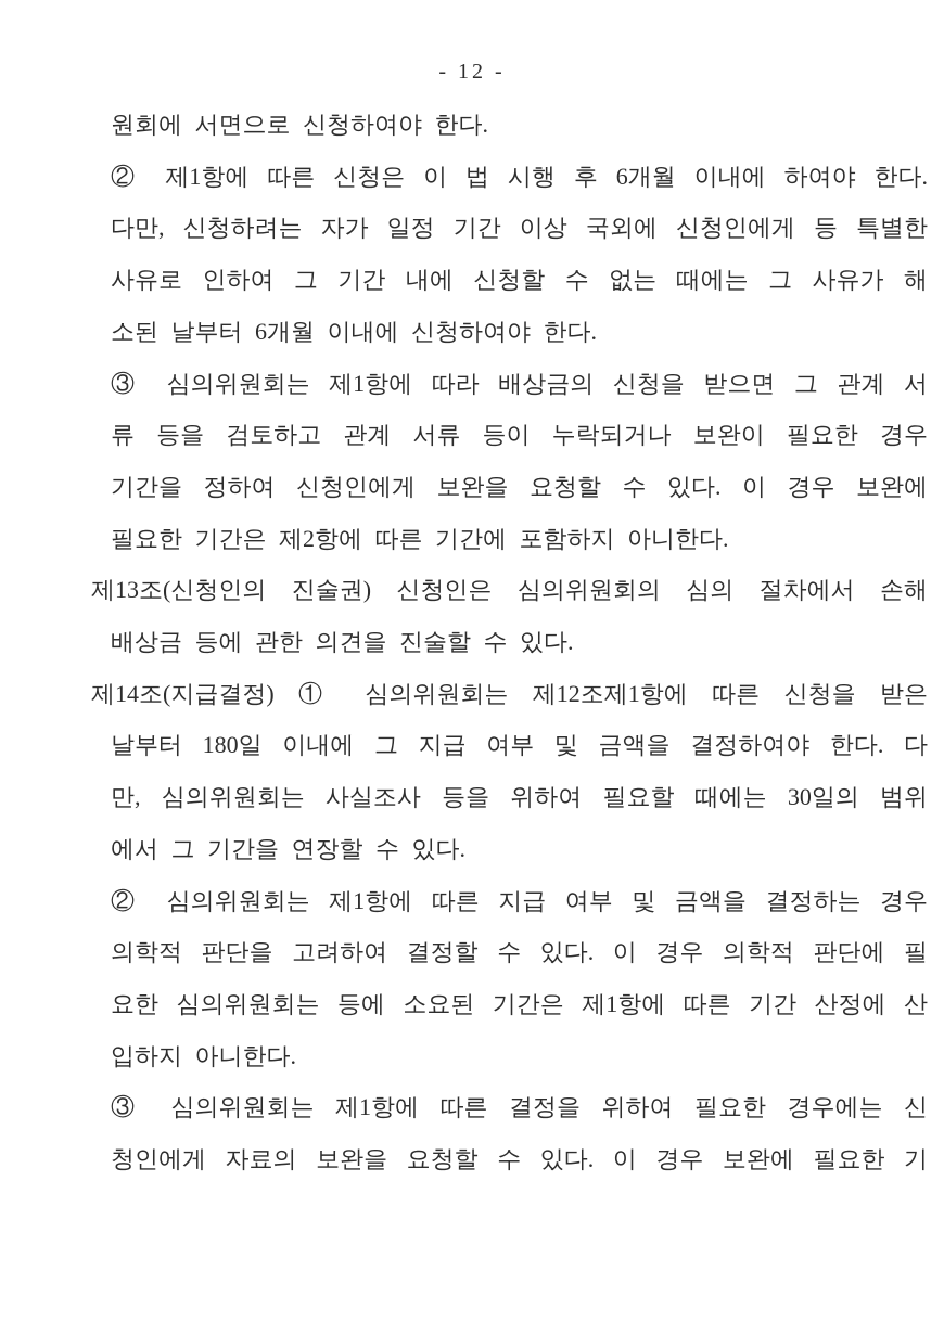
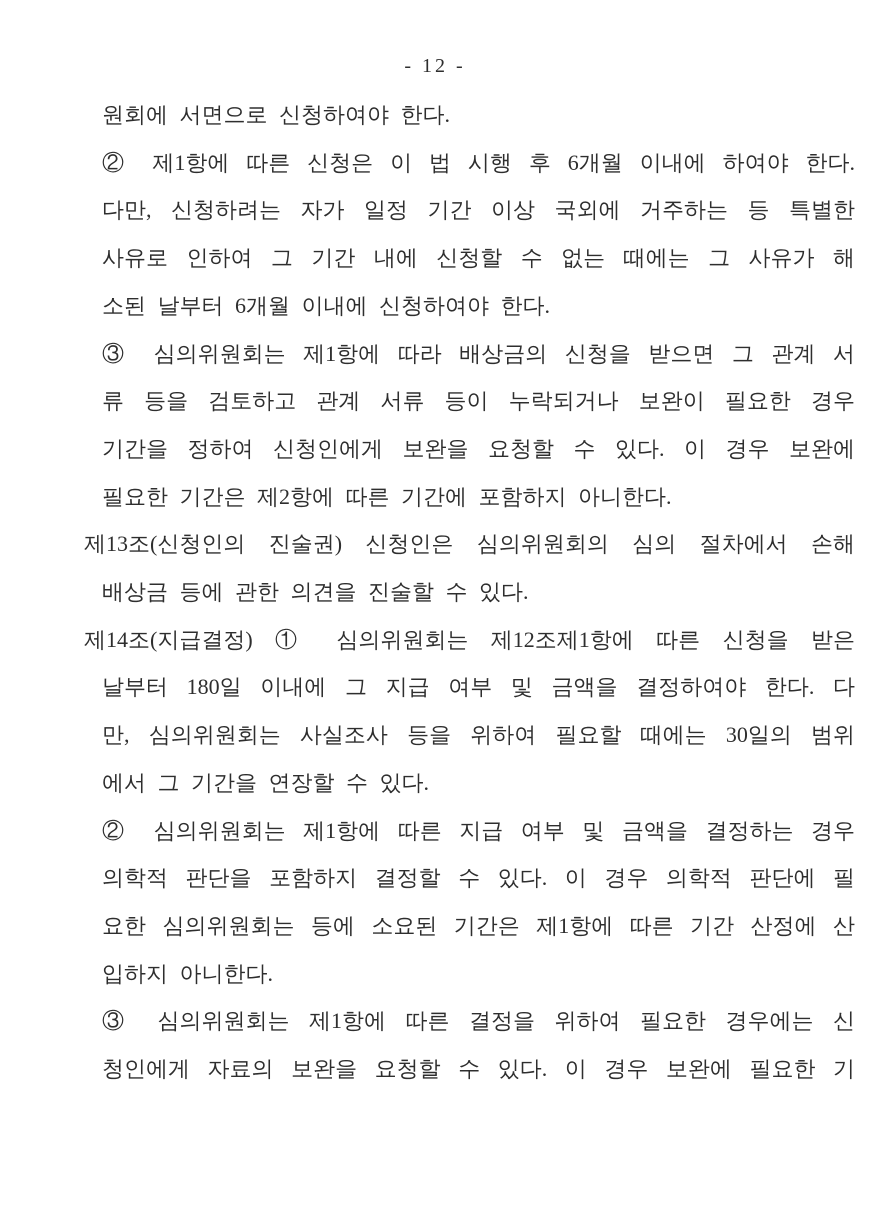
  - 12 -
  원회에 서면으로 신청하여야 한다.
  ② 제1항에 따른 신청은 이 법 시행 후 6개월 이내에 하여야 한다.
- 다만, 신청하려는 자가 일정 기간 이상 국외에 신청인에게 등 특별한
+ 다만, 신청하려는 자가 일정 기간 이상 국외에 거주하는 등 특별한
  사유로 인하여 그 기간 내에 신청할 수 없는 때에는 그 사유가 해
  소된 날부터 6개월 이내에 신청하여야 한다.
  ③ 심의위원회는 제1항에 따라 배상금의 신청을 받으면 그 관계 서
  류 등을 검토하고 관계 서류 등이 누락되거나 보완이 필요한 경우
  기간을 정하여 신청인에게 보완을 요청할 수 있다. 이 경우 보완에
  필요한 기간은 제2항에 따른 기간에 포함하지 아니한다.
  제13조(신청인의 진술권) 신청인은 심의위원회의 심의 절차에서 손해
  배상금 등에 관한 의견을 진술할 수 있다.
  제14조(지급결정) ① 심의위원회는 제12조제1항에 따른 신청을 받은
  날부터 180일 이내에 그 지급 여부 및 금액을 결정하여야 한다. 다
  만, 심의위원회는 사실조사 등을 위하여 필요할 때에는 30일의 범위
  에서 그 기간을 연장할 수 있다.
  ② 심의위원회는 제1항에 따른 지급 여부 및 금액을 결정하는 경우
- 의학적 판단을 고려하여 결정할 수 있다. 이 경우 의학적 판단에 필
+ 의학적 판단을 포함하지 결정할 수 있다. 이 경우 의학적 판단에 필
  요한 심의위원회는 등에 소요된 기간은 제1항에 따른 기간 산정에 산
  입하지 아니한다.
  ③ 심의위원회는 제1항에 따른 결정을 위하여 필요한 경우에는 신
  청인에게 자료의 보완을 요청할 수 있다. 이 경우 보완에 필요한 기
